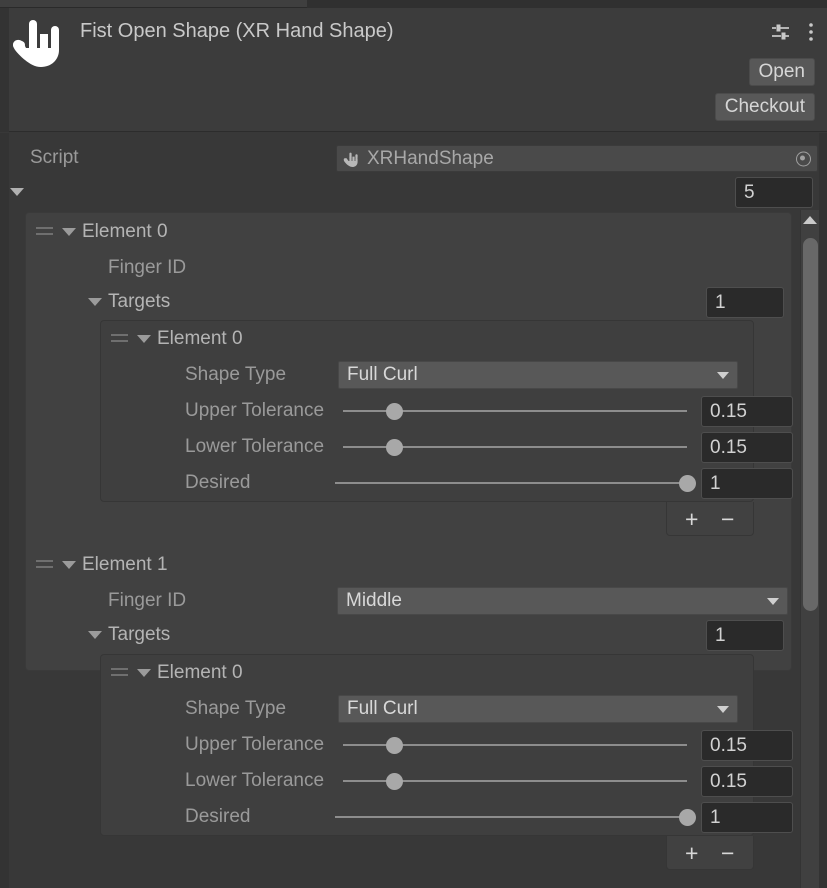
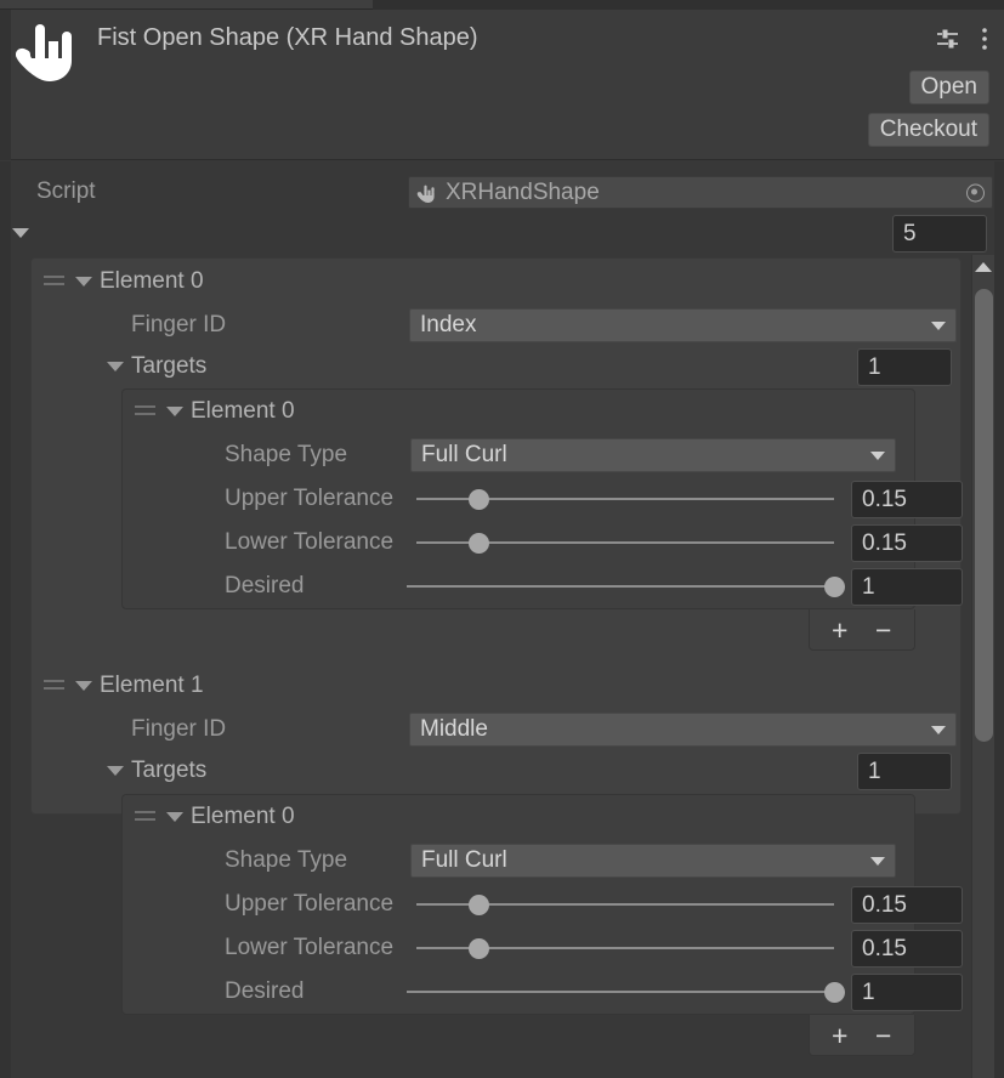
  Fist Open Shape (XR Hand Shape)
  Open
  Checkout
  Script
  XRHandShape
  5
  Element 0
  Finger ID
+ Index
  Targets
  1
  Element 0
  Shape Type
  Full Curl
  Upper Tolerance
  0.15
  Lower Tolerance
  0.15
  Desired
  1
  +
  −
  Element 1
  Finger ID
  Middle
  Targets
  1
  Element 0
  Shape Type
  Full Curl
  Upper Tolerance
  0.15
  Lower Tolerance
  0.15
  Desired
  1
  +
  −
